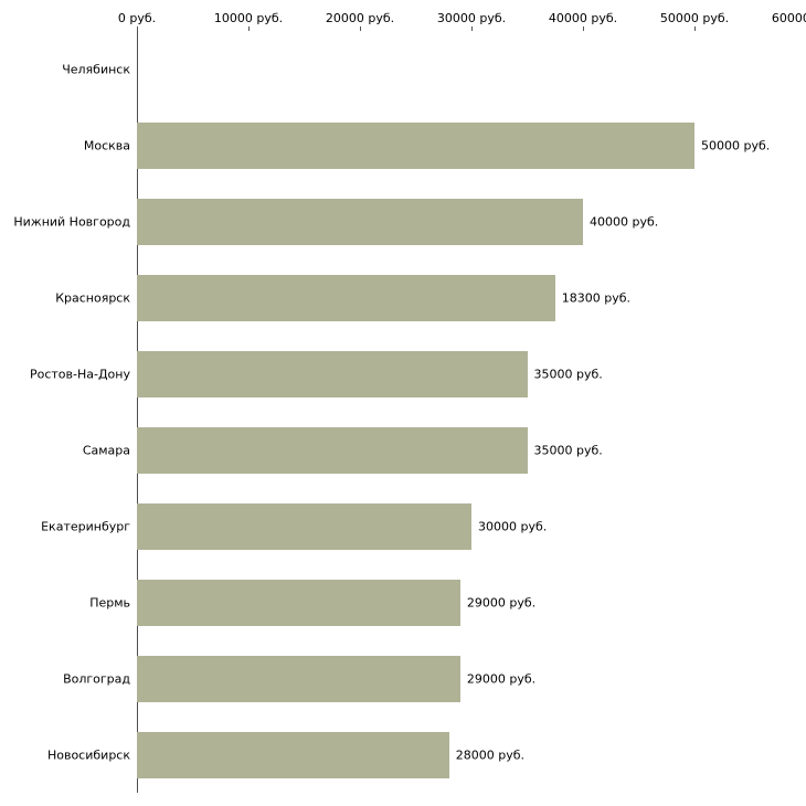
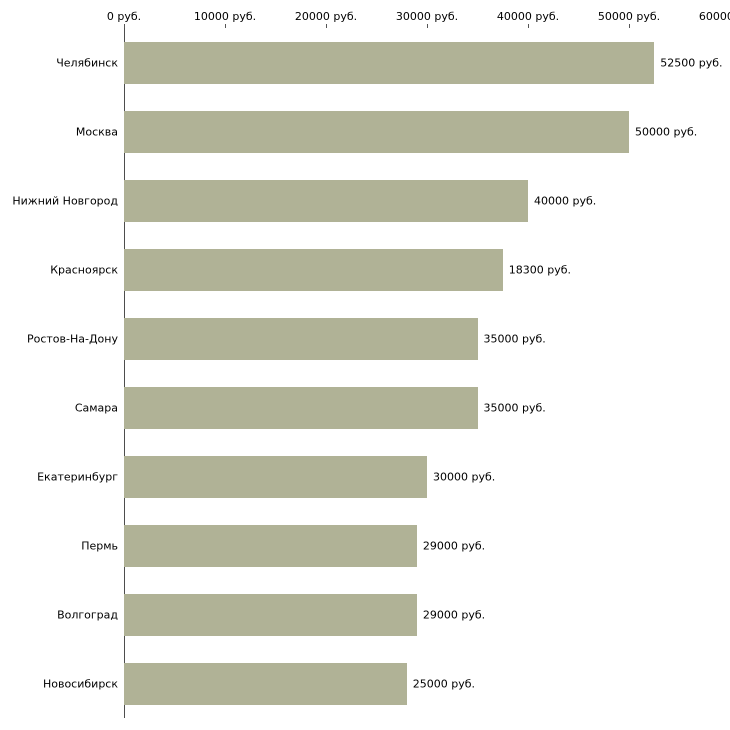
  0 руб.
  10000 руб.
  20000 руб.
  30000 руб.
  40000 руб.
  50000 руб.
+ 52500 руб.
  50000 руб.
  40000 руб.
  18300 руб.
  35000 руб.
  35000 руб.
  30000 руб.
  29000 руб.
  29000 руб.
- 28000 руб.
+ 25000 руб.
  Челябинск
  Москва
  Нижний Новгород
  Красноярск
  Ростов-На-Дону
  Самара
  Екатеринбург
  Пермь
  Волгоград
  Новосибирск
